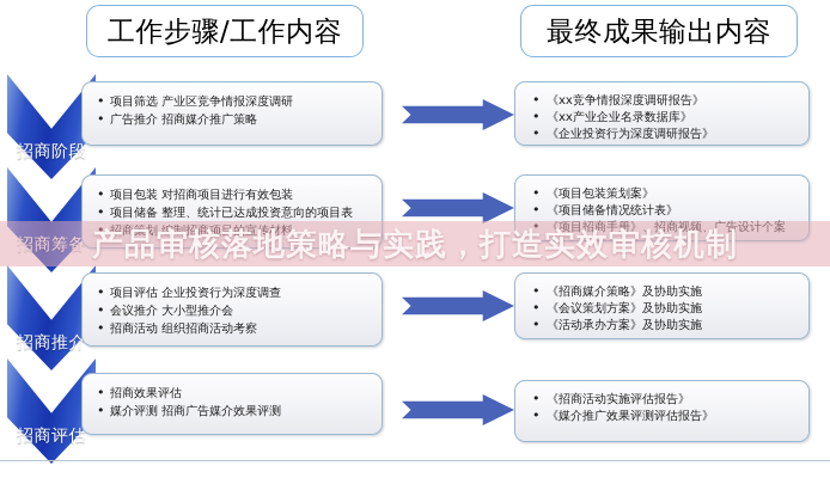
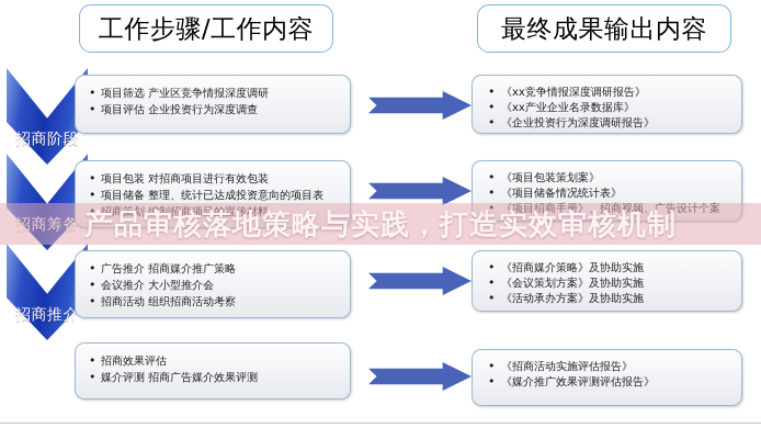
  工作步骤/工作内容
  最终成果输出内容
  招商阶段
  招商筹备
  招商推介
- 招商评估
  项目筛选 产业区竞争情报深度调研
- 广告推介 招商媒介推广策略
+ 项目评估 企业投资行为深度调查
  项目包装 对招商项目进行有效包装
  项目储备 整理、统计已达成投资意向的项目表
  招商策划 编制招商项目的宣传材料
- 项目评估 企业投资行为深度调查
+ 广告推介 招商媒介推广策略
  会议推介 大小型推介会
  招商活动 组织招商活动考察
  招商效果评估
  媒介评测 招商广告媒介效果评测
  《xx竞争情报深度调研报告》
  《xx产业企业名录数据库》
  《企业投资行为深度调研报告》
  《项目包装策划案》
  《项目储备情况统计表》
  《项目招商手册》、招商视频、广告设计个案
  《招商媒介策略》及协助实施
  《会议策划方案》及协助实施
  《活动承办方案》及协助实施
  《招商活动实施评估报告》
  《媒介推广效果评测评估报告》
  产品审核落地策略与实践，打造实效审核机制
